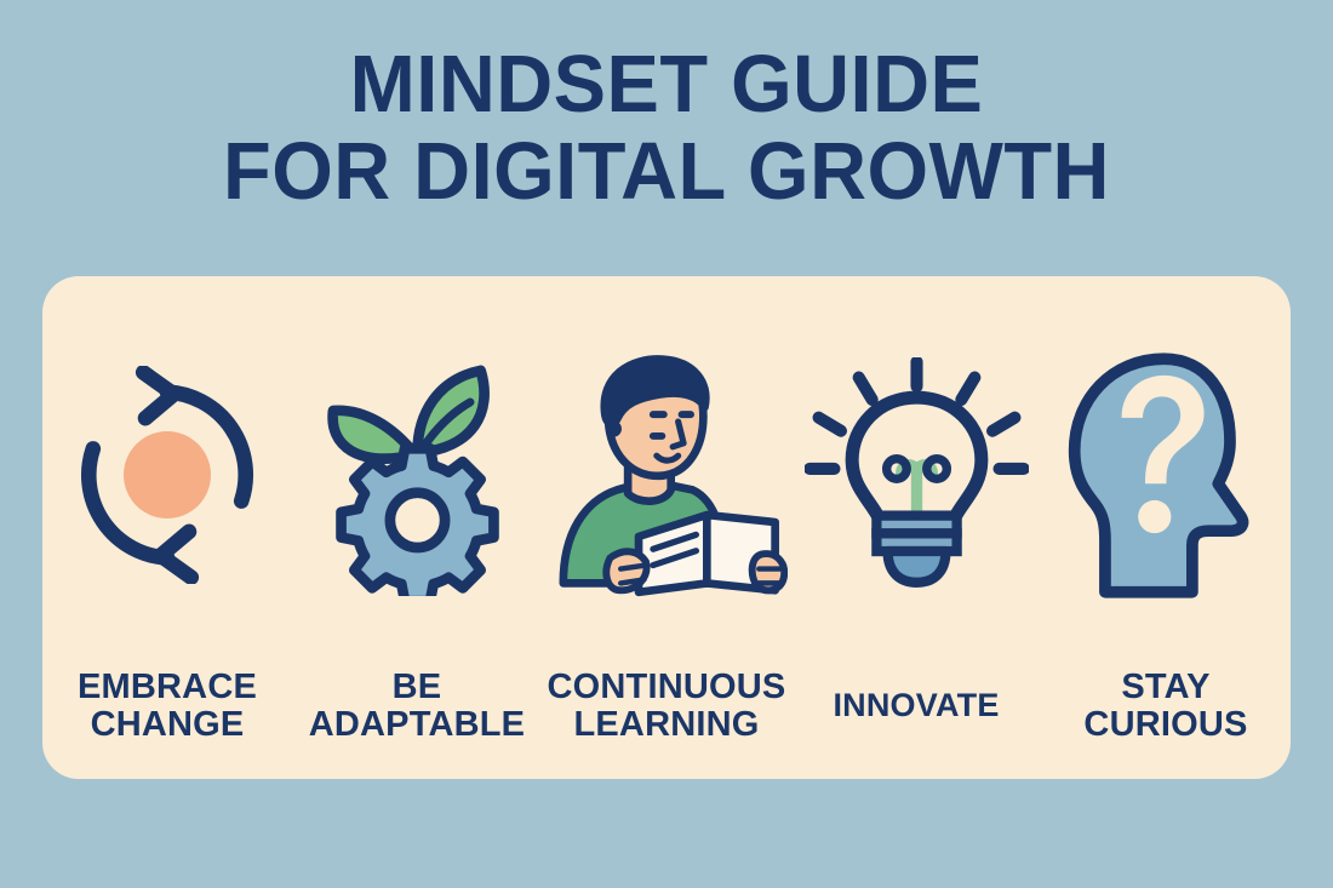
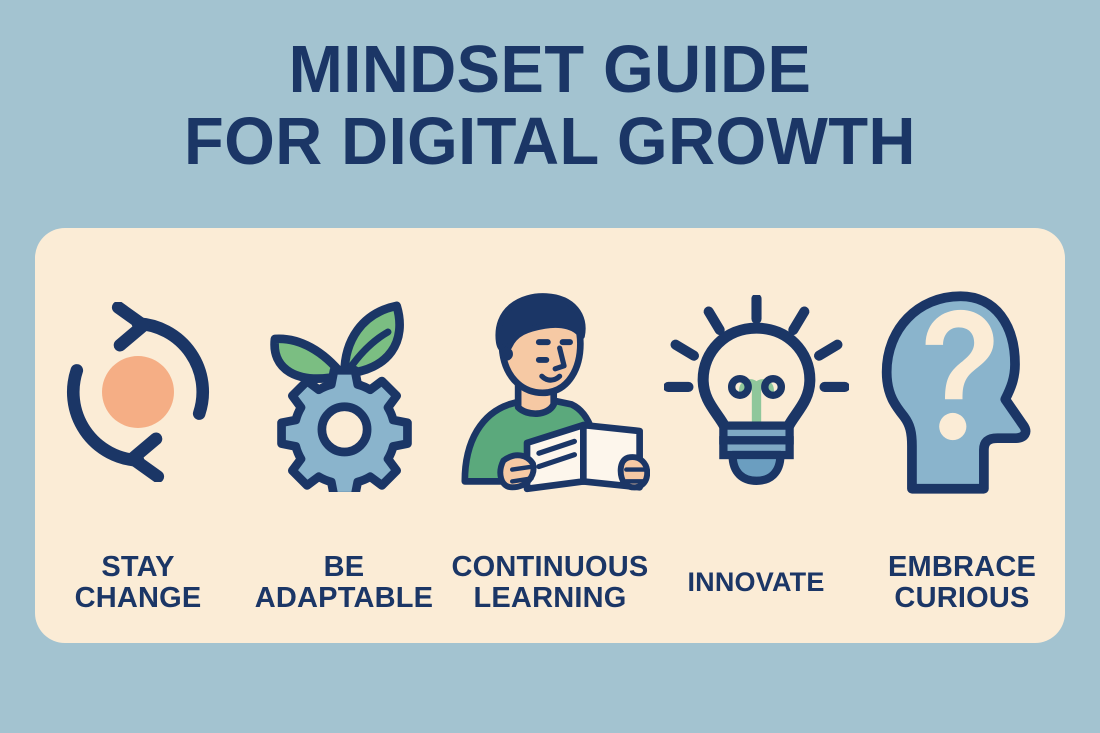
  MINDSET GUIDE
  FOR DIGITAL GROWTH
- EMBRACE
+ STAY
  CHANGE
  BE
  ADAPTABLE
  CONTINUOUS
  LEARNING
  INNOVATE
- STAY
+ EMBRACE
  CURIOUS
